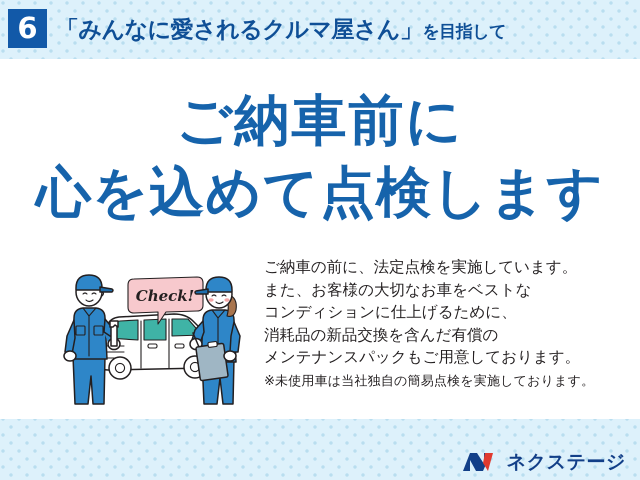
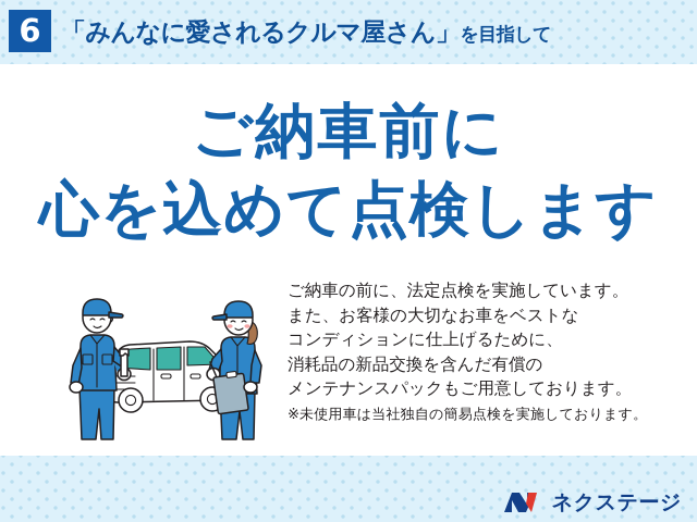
  6
  「みんなに愛されるクルマ屋さん」を目指して
  ご納車前に
  心を込めて点検します
  ご納車の前に、法定点検を実施しています。
  また、お客様の大切なお車をベストな
  コンディションに仕上げるために、
  消耗品の新品交換を含んだ有償の
  メンテナンスパックもご用意しております。
  ※未使用車は当社独自の簡易点検を実施しております。
- Check!
  ネクステージ
